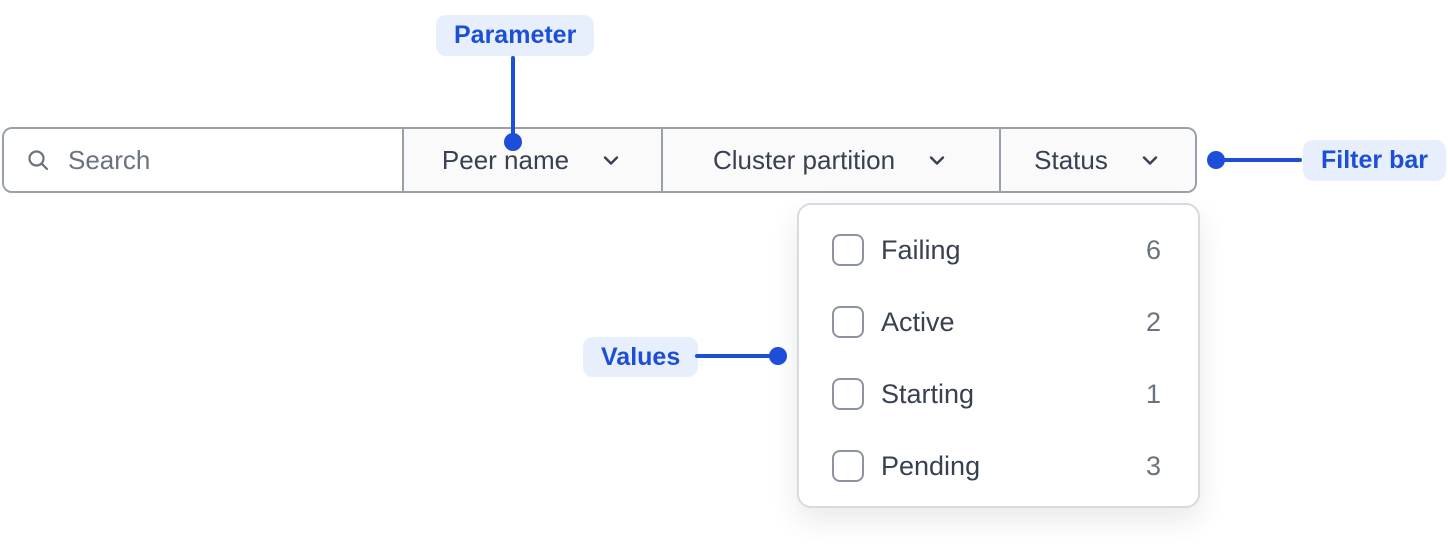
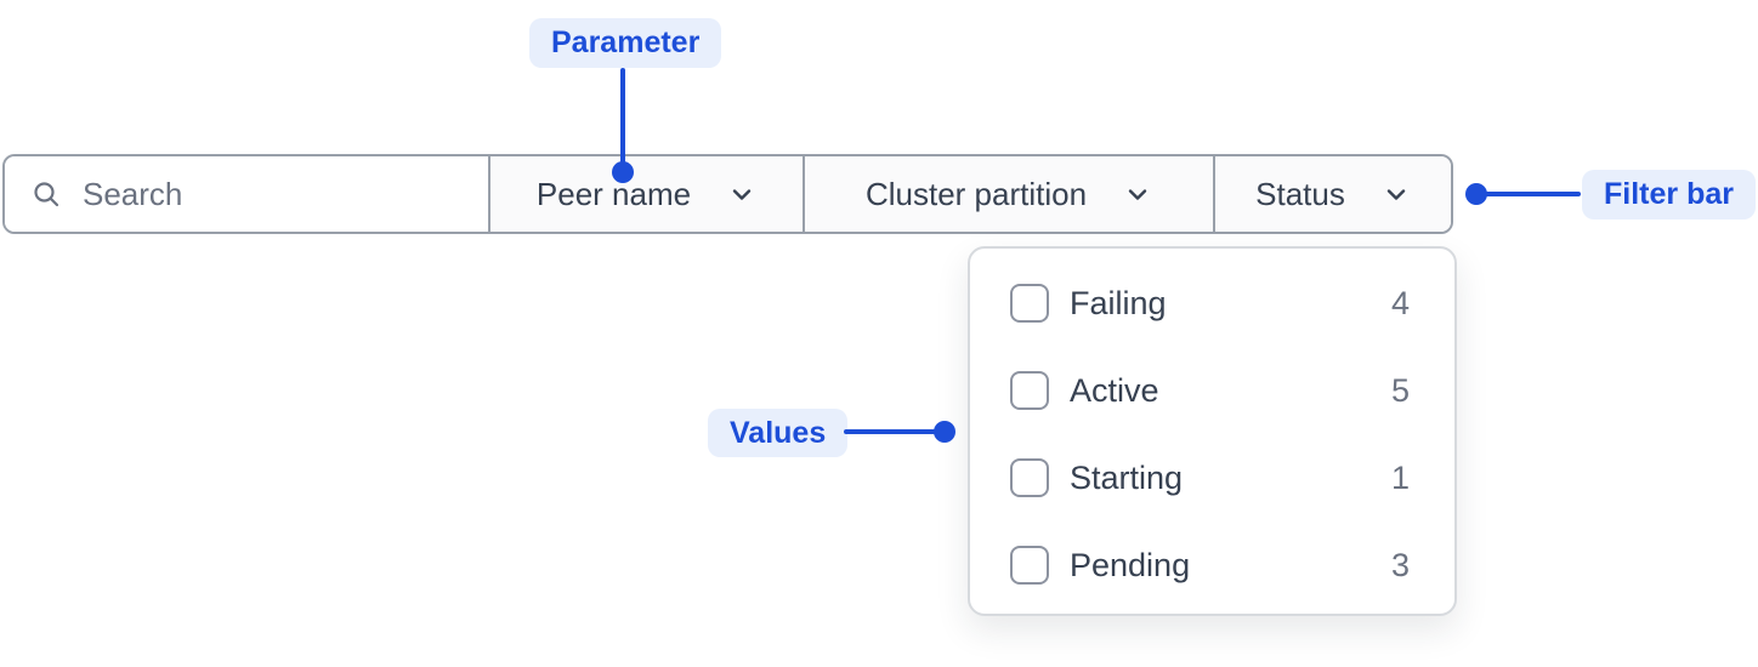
  Search
  Peer name
  Cluster partition
  Status
  Failing
- 6
+ 4
  Active
- 2
+ 5
  Starting
  1
  Pending
  3
  Parameter
  Filter bar
  Values
